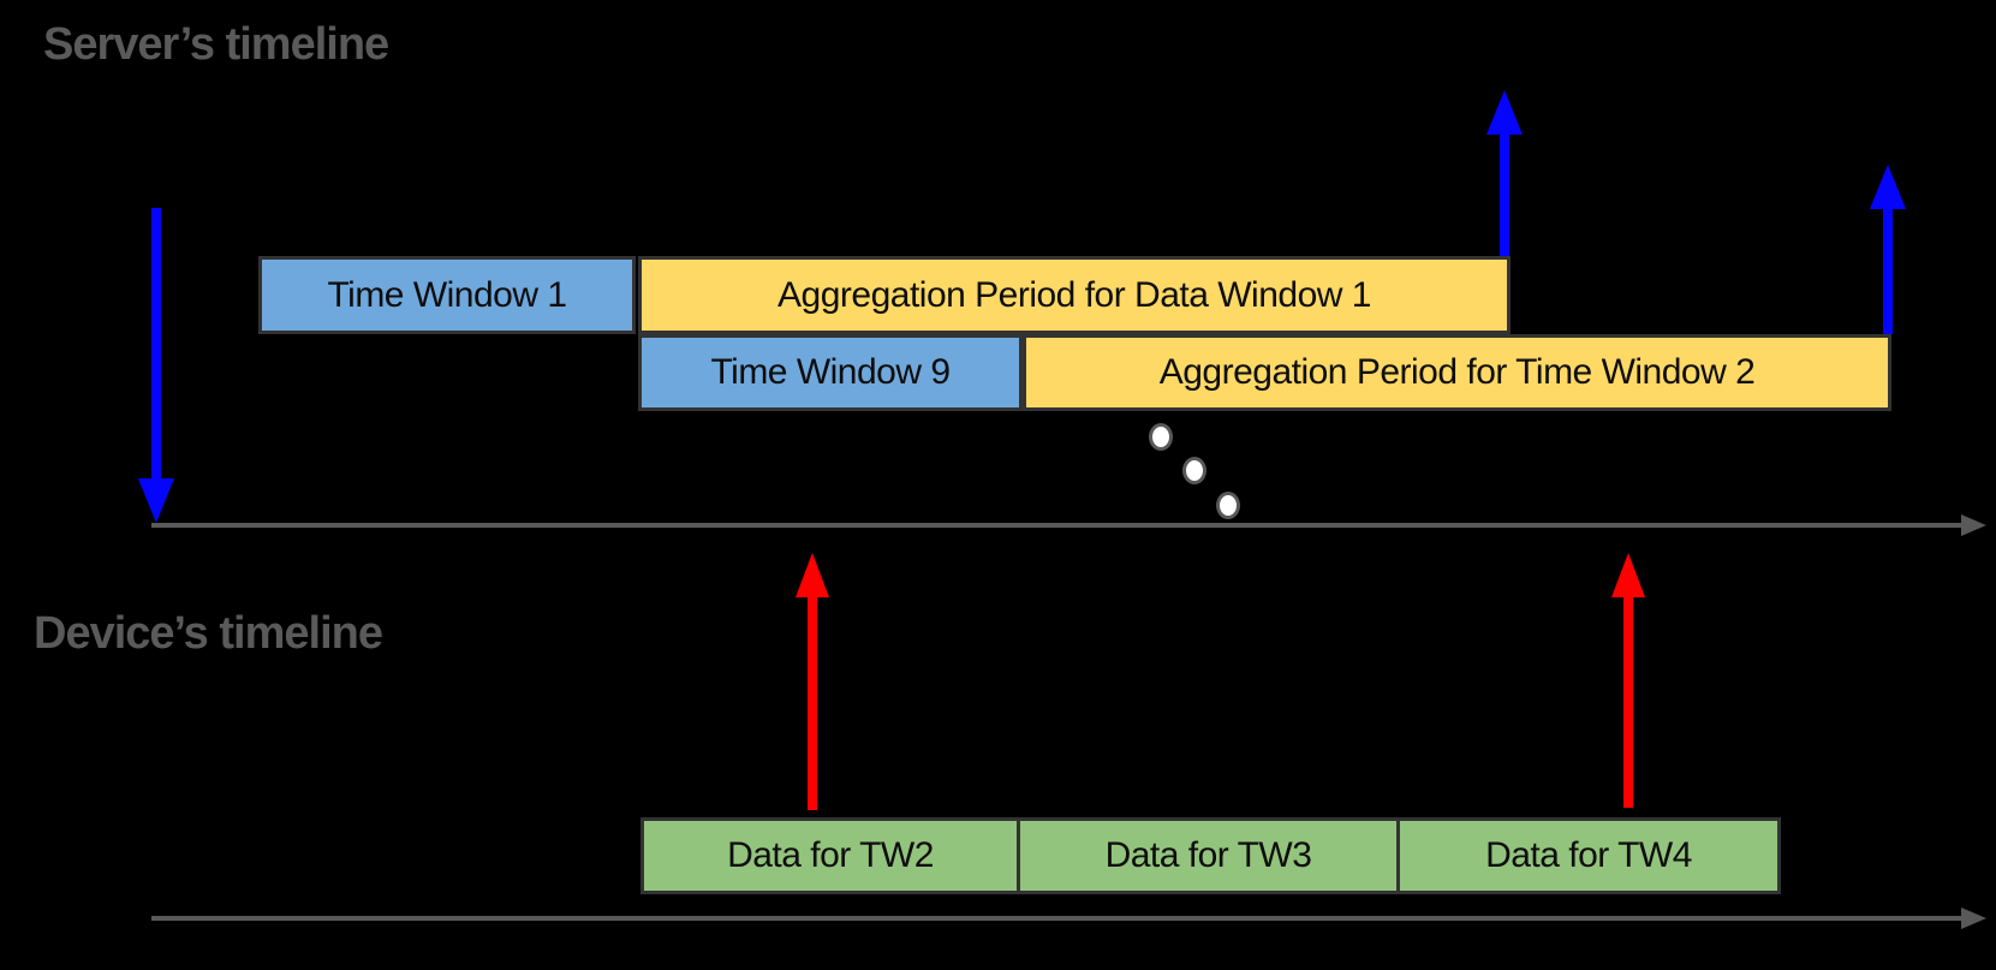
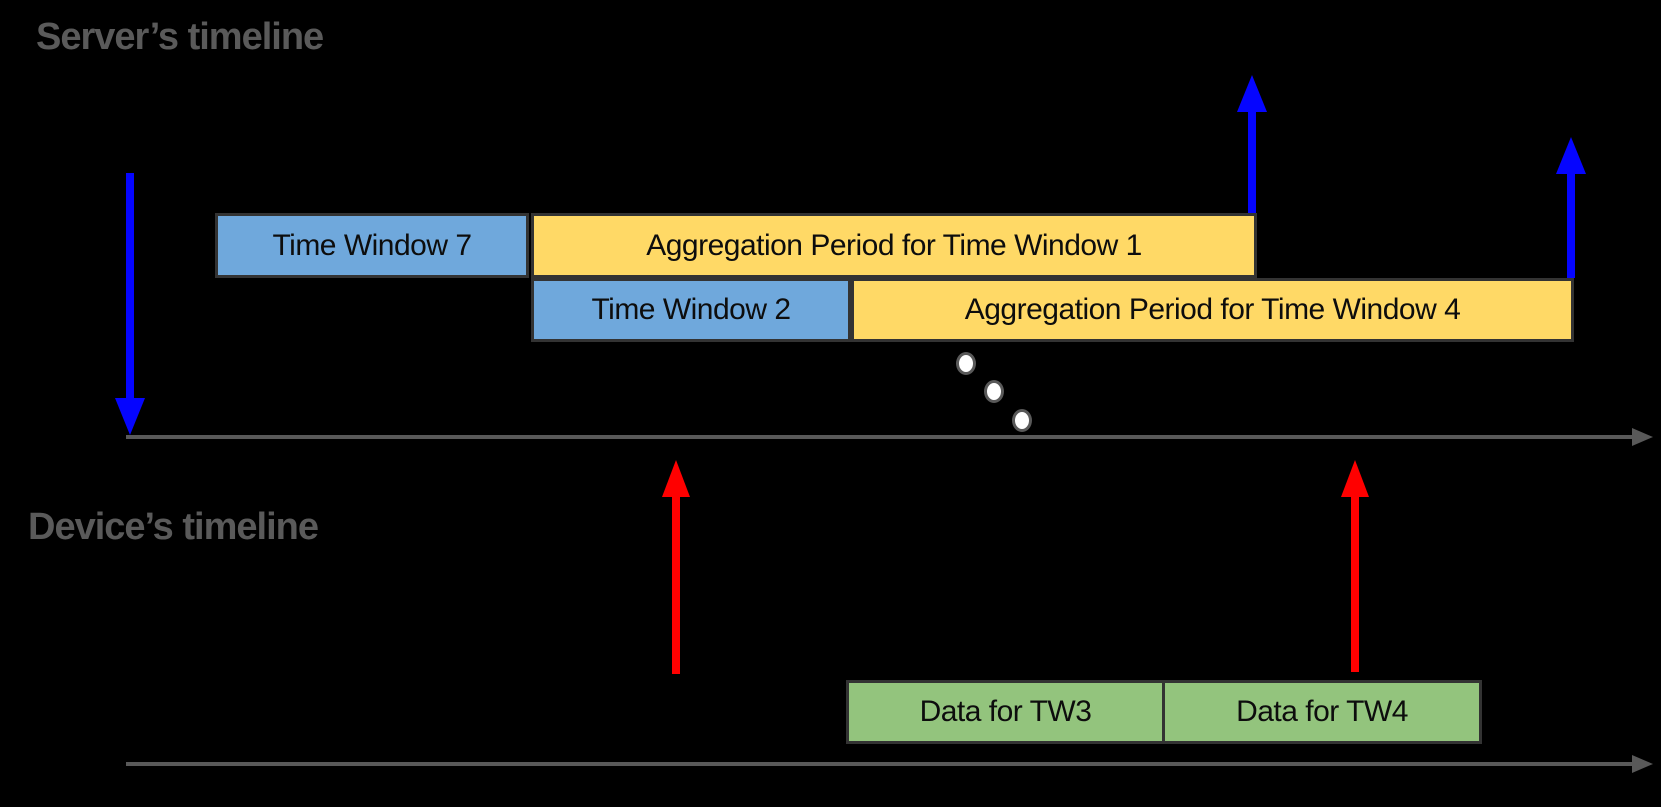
  Server’s timeline
  Device’s timeline
- Time Window 1
+ Time Window 7
- Aggregation Period for Data Window 1
+ Aggregation Period for Time Window 1
- Time Window 9
+ Time Window 2
- Aggregation Period for Time Window 2
+ Aggregation Period for Time Window 4
- Data for TW2
  Data for TW3
  Data for TW4
